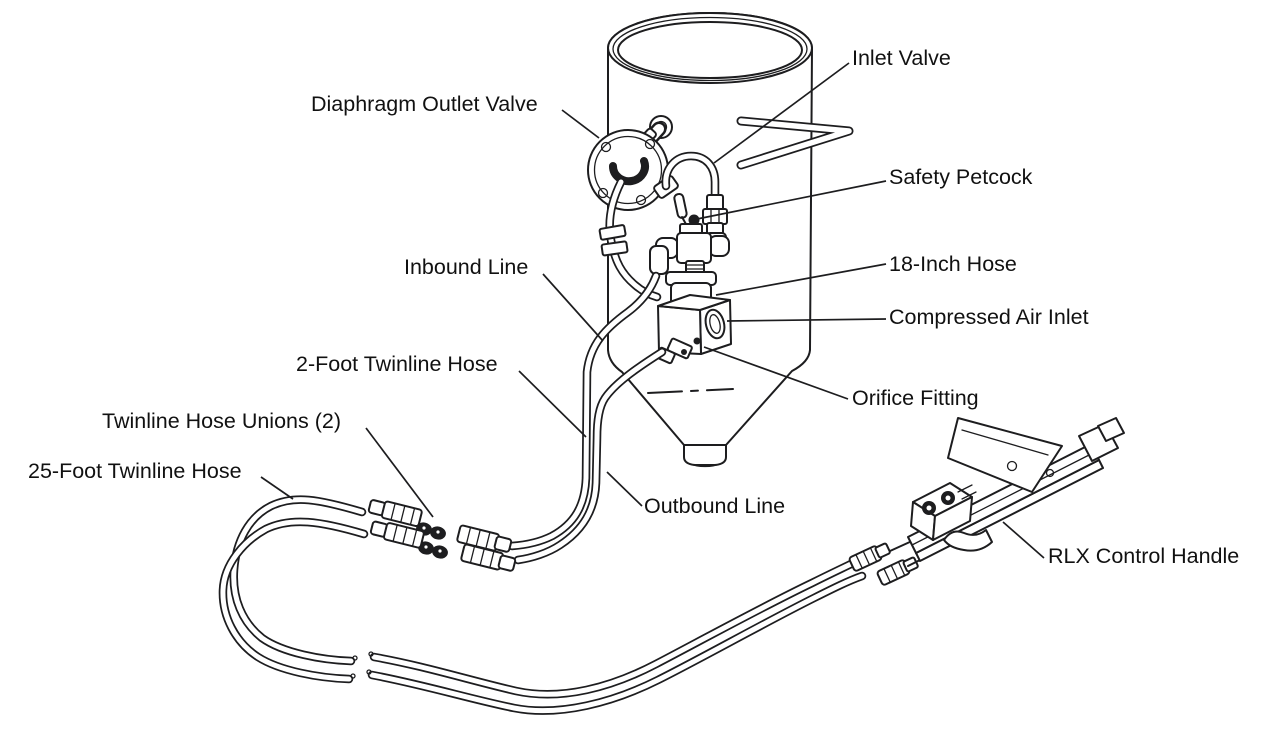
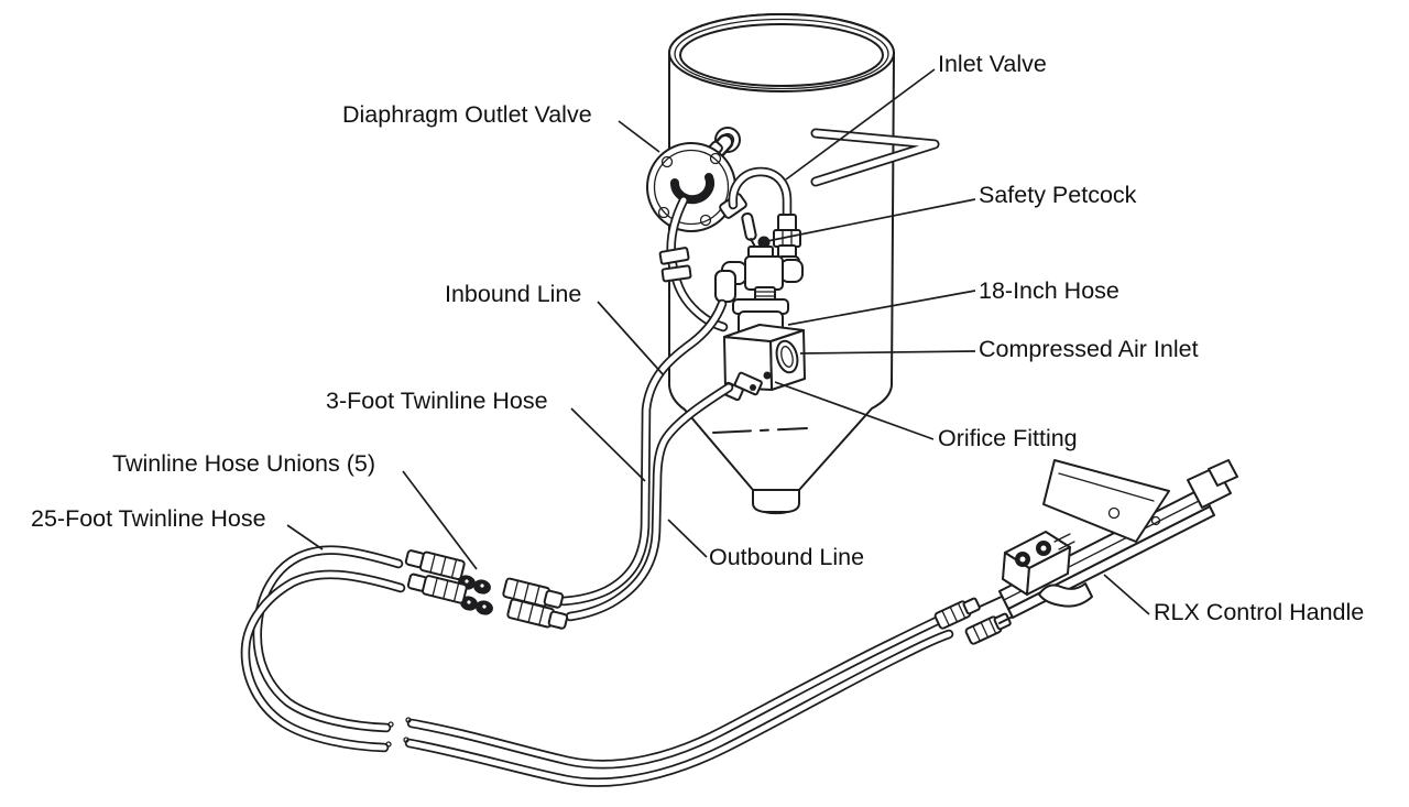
  Inlet Valve
  Diaphragm Outlet Valve
  Safety Petcock
  18-Inch Hose
  Inbound Line
  Compressed Air Inlet
- 2-Foot Twinline Hose
+ 3-Foot Twinline Hose
  Orifice Fitting
- Twinline Hose Unions (2)
+ Twinline Hose Unions (5)
  25-Foot Twinline Hose
  Outbound Line
  RLX Control Handle
